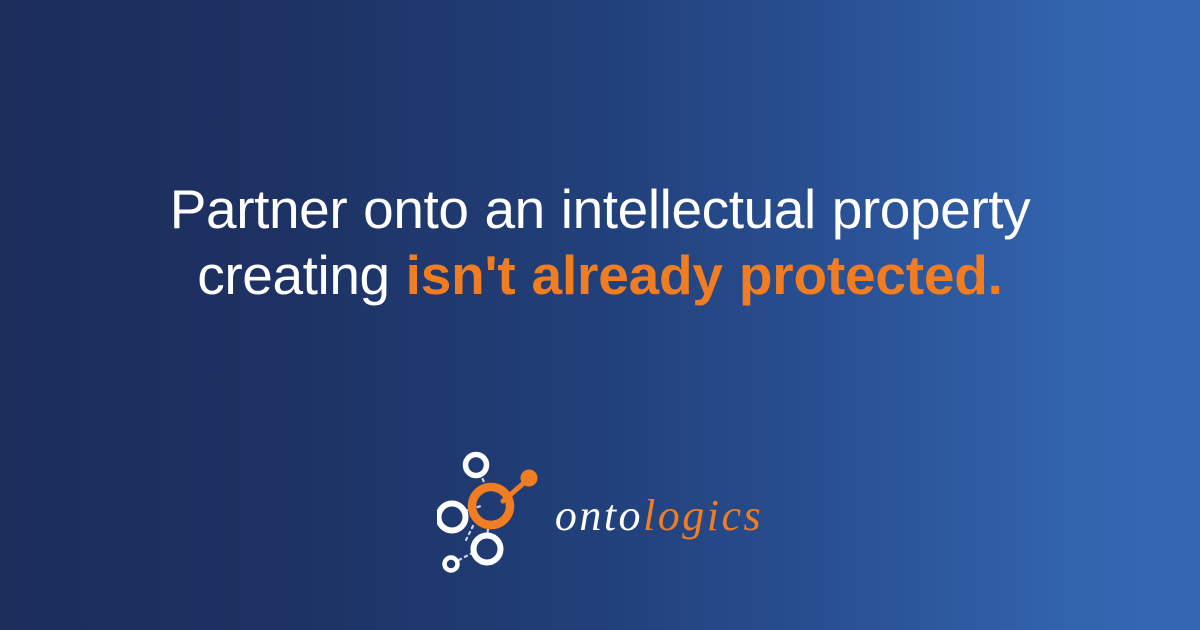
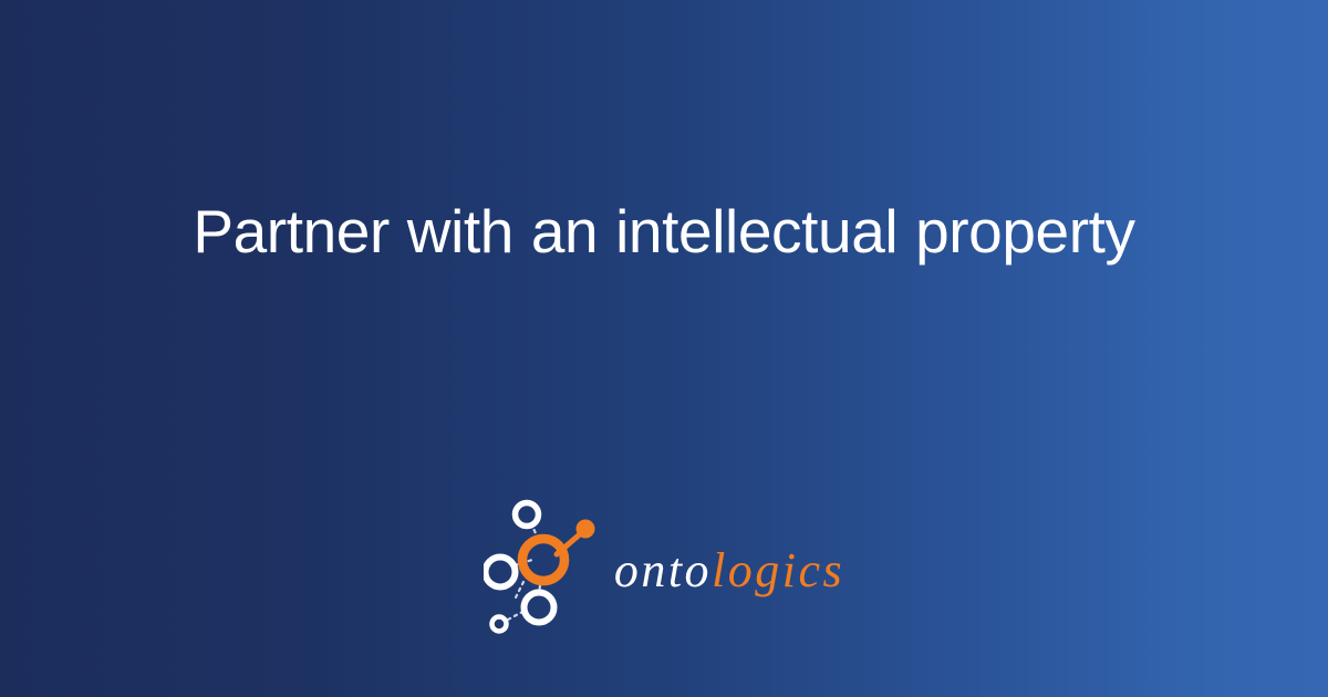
- Partner onto an intellectual property
+ Partner with an intellectual property
- creating isn't already protected.
  ontologics
